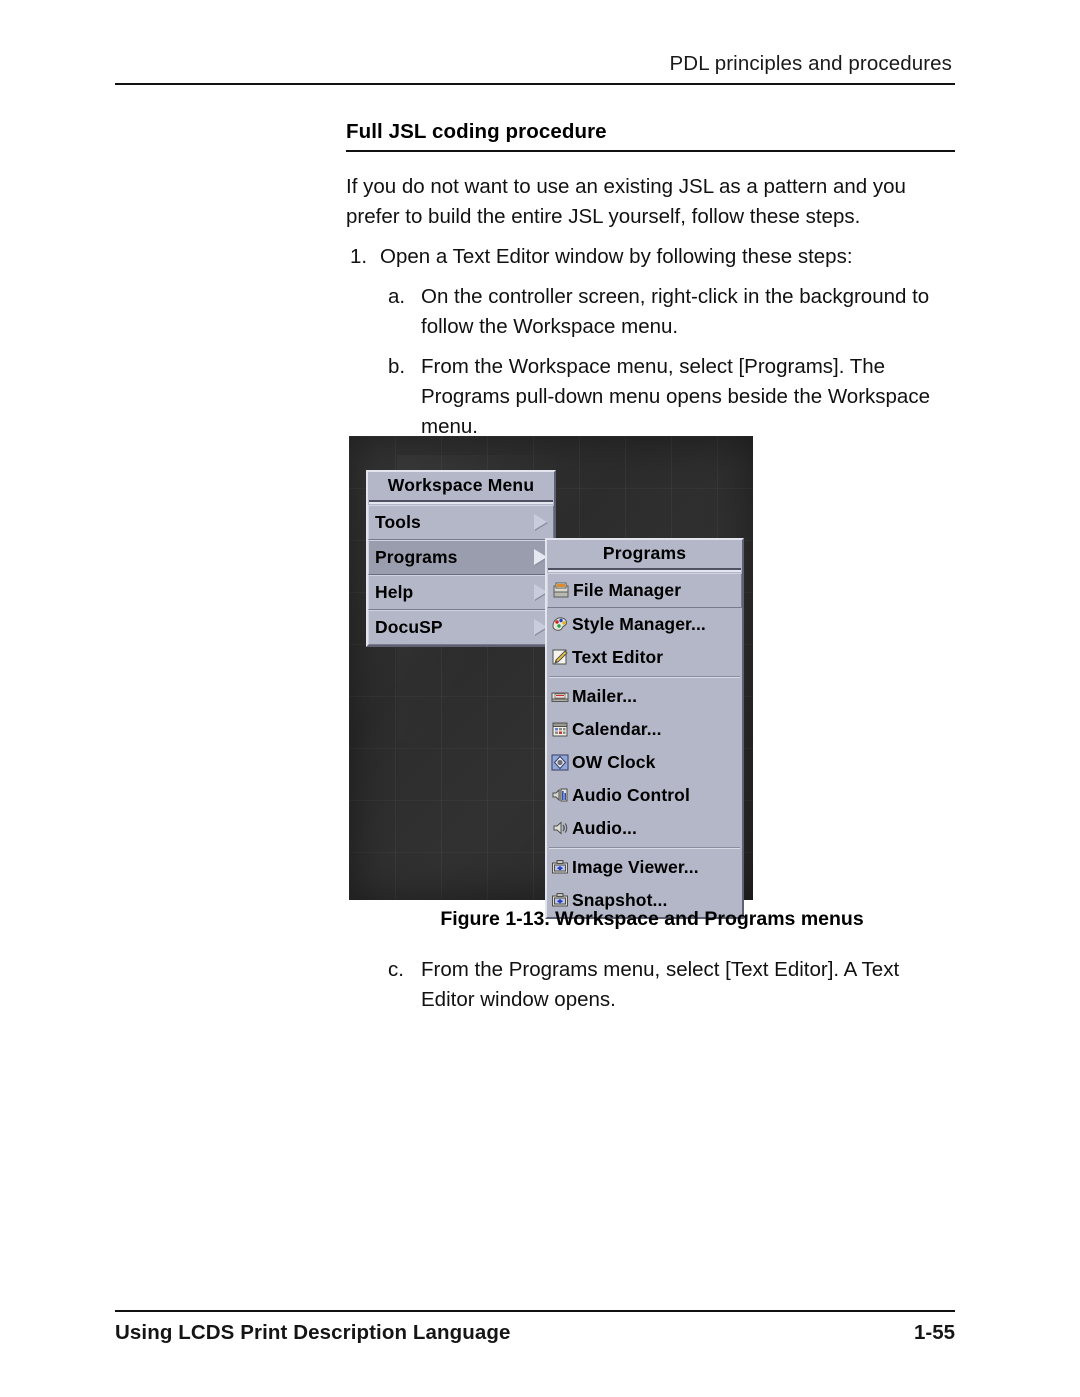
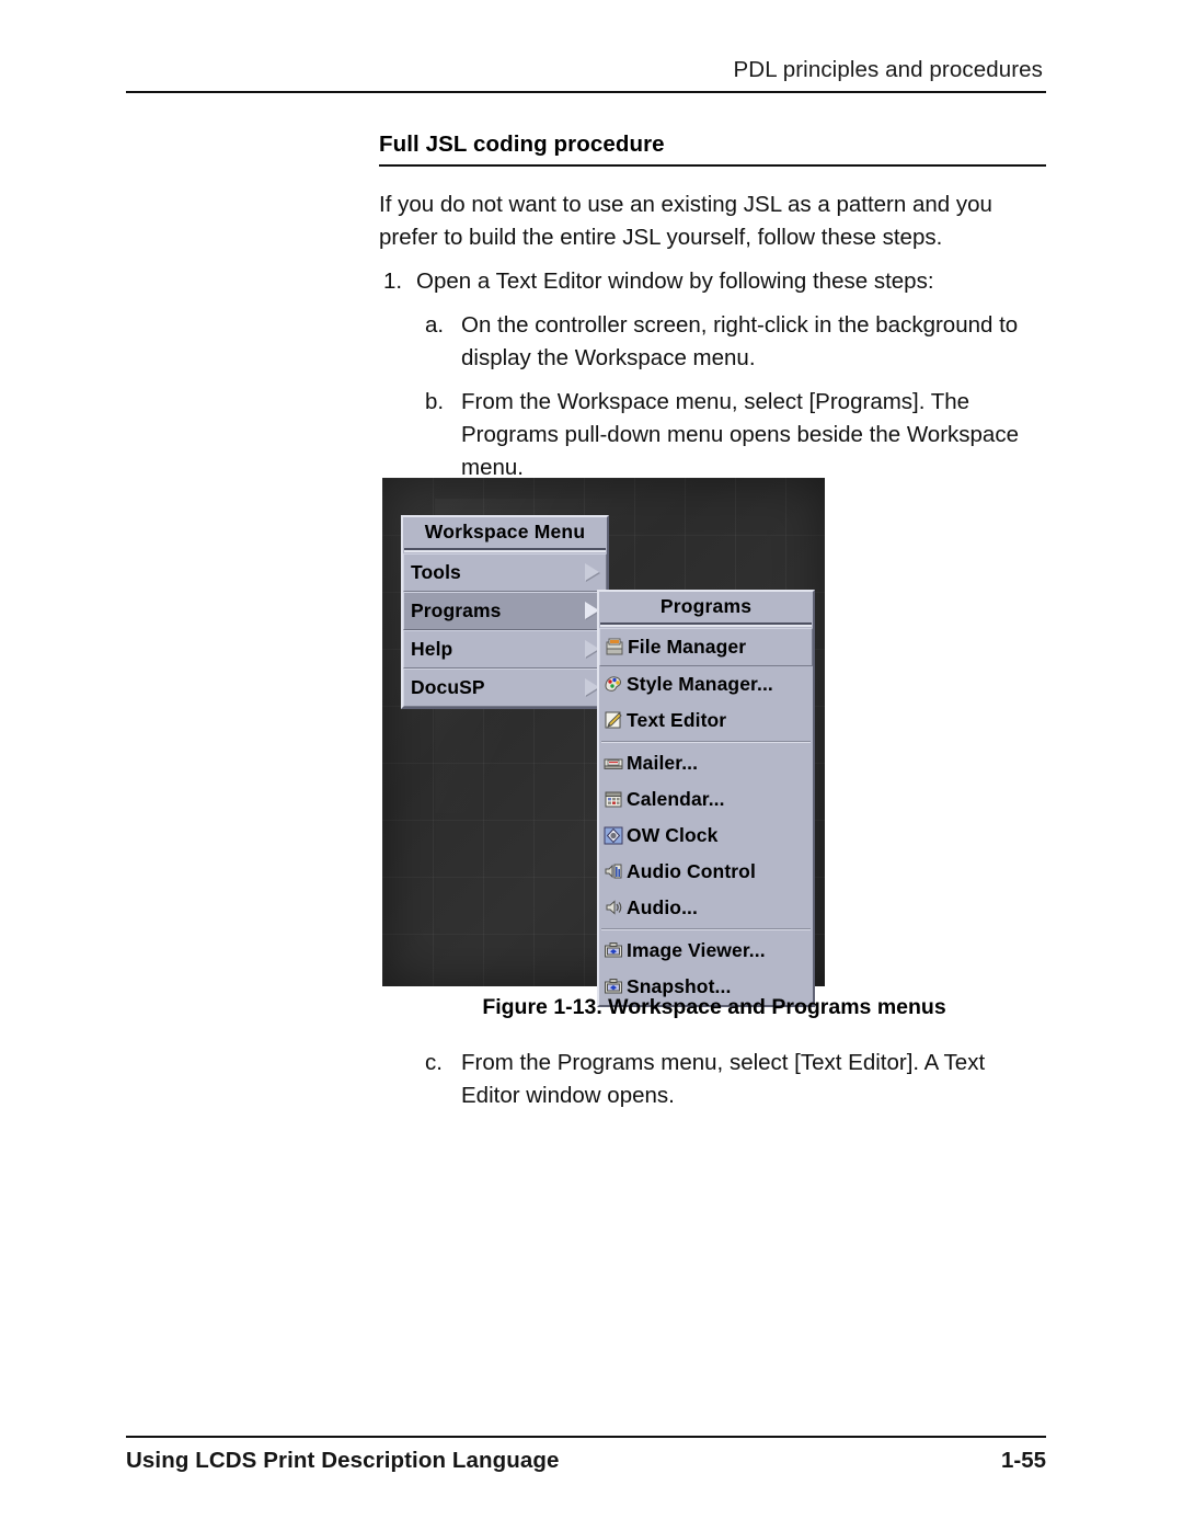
  PDL principles and procedures
  Full JSL coding procedure
  If you do not want to use an existing JSL as a pattern and you prefer to build the entire JSL yourself, follow these steps.
  1.
  Open a Text Editor window by following these steps:
  a.
- On the controller screen, right-click in the background to follow the Workspace menu.
+ On the controller screen, right-click in the background to display the Workspace menu.
  b.
  From the Workspace menu, select [Programs]. The Programs pull-down menu opens beside the Workspace menu.
  Workspace Menu
  Tools
  Programs
  Help
  DocuSP
  Programs
  File Manager
  Style Manager...
  Text Editor
  Mailer...
  Calendar...
  OW Clock
  Audio Control
  Audio...
  Image Viewer...
  Snapshot...
  Figure 1-13. Workspace and Programs menus
  c.
  From the Programs menu, select [Text Editor]. A Text Editor window opens.
  Using LCDS Print Description Language
  1-55
